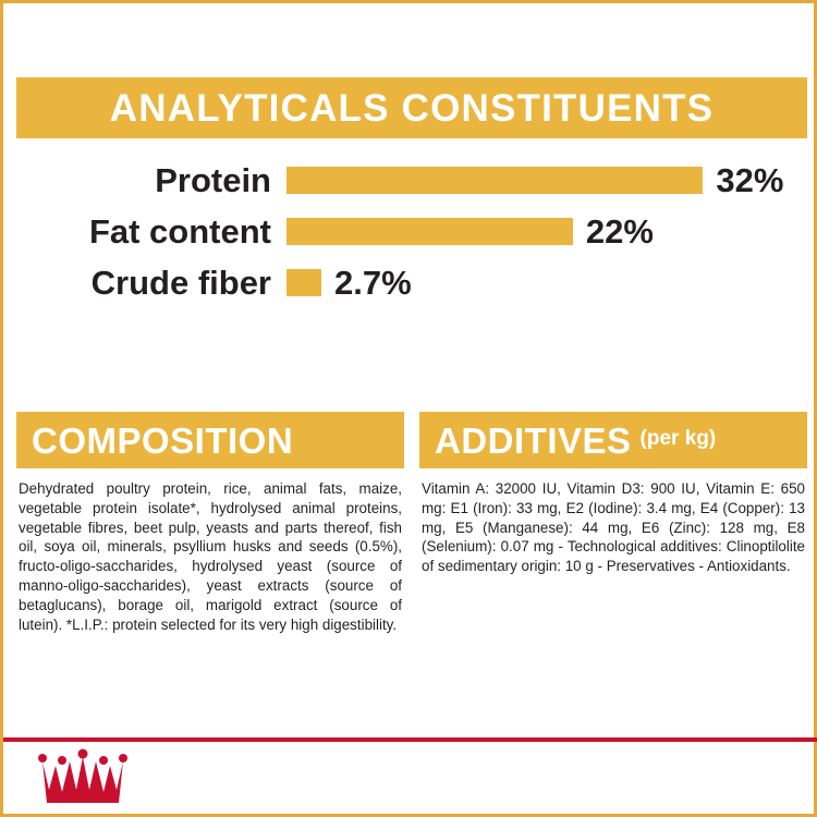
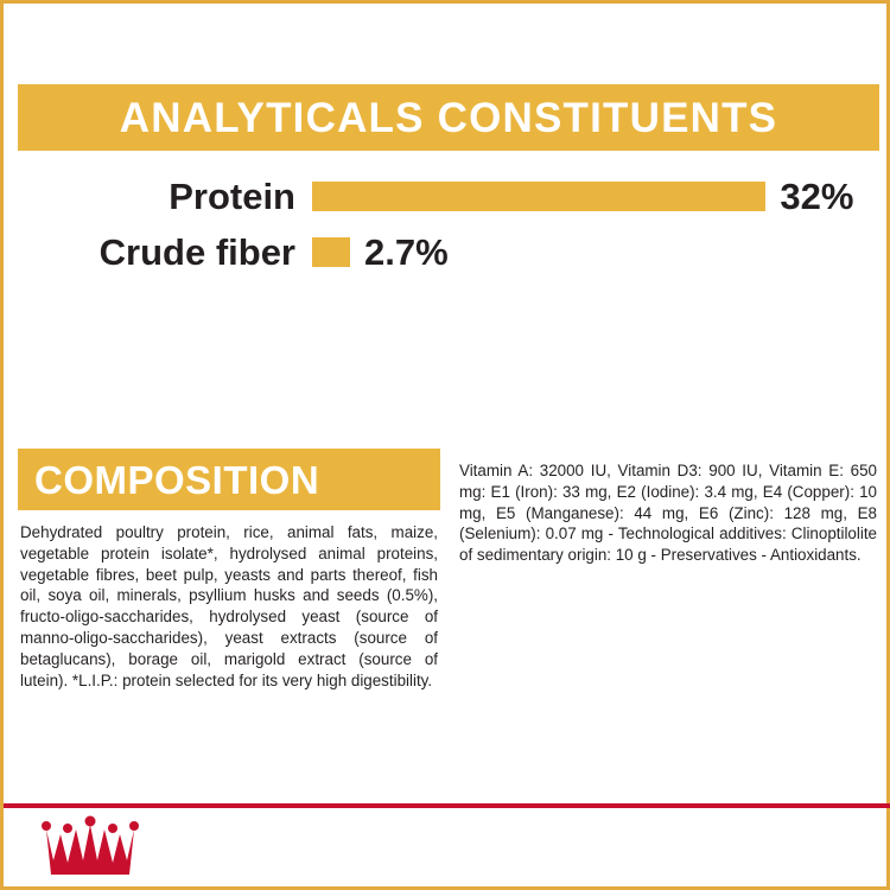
  ANALYTICALS CONSTITUENTS
  Protein
  32%
- Fat content
- 22%
  Crude fiber
  2.7%
  COMPOSITION
  Dehydrated poultry protein, rice, animal fats, maize, vegetable protein isolate*, hydrolysed animal proteins, vegetable fibres, beet pulp, yeasts and parts thereof, fish oil, soya oil, minerals, psyllium husks and seeds (0.5%), fructo-oligo-saccharides, hydrolysed yeast (source of manno-oligo-saccharides), yeast extracts (source of betaglucans), borage oil, marigold extract (source of lutein). *L.I.P.: protein selected for its very high digestibility.
- ADDITIVES
- (per kg)
- Vitamin A: 32000 IU, Vitamin D3: 900 IU, Vitamin E: 650 mg: E1 (Iron): 33 mg, E2 (Iodine): 3.4 mg, E4 (Copper): 13 mg, E5 (Manganese): 44 mg, E6 (Zinc): 128 mg, E8 (Selenium): 0.07 mg - Technological additives: Clinoptilolite of sedimentary origin: 10 g - Preservatives - Antioxidants.
+ Vitamin A: 32000 IU, Vitamin D3: 900 IU, Vitamin E: 650 mg: E1 (Iron): 33 mg, E2 (Iodine): 3.4 mg, E4 (Copper): 10 mg, E5 (Manganese): 44 mg, E6 (Zinc): 128 mg, E8 (Selenium): 0.07 mg - Technological additives: Clinoptilolite of sedimentary origin: 10 g - Preservatives - Antioxidants.
